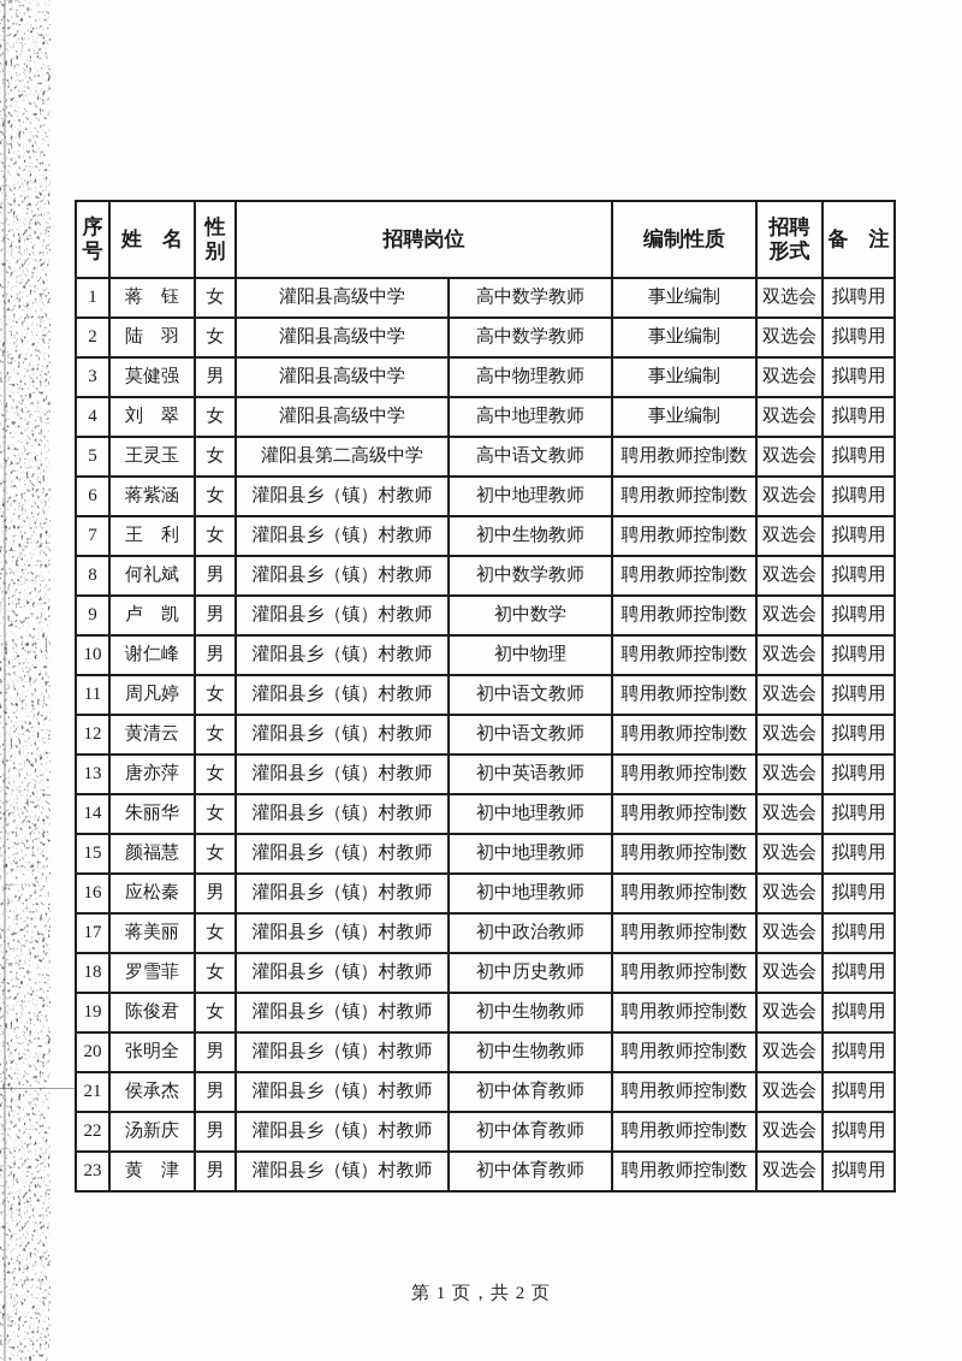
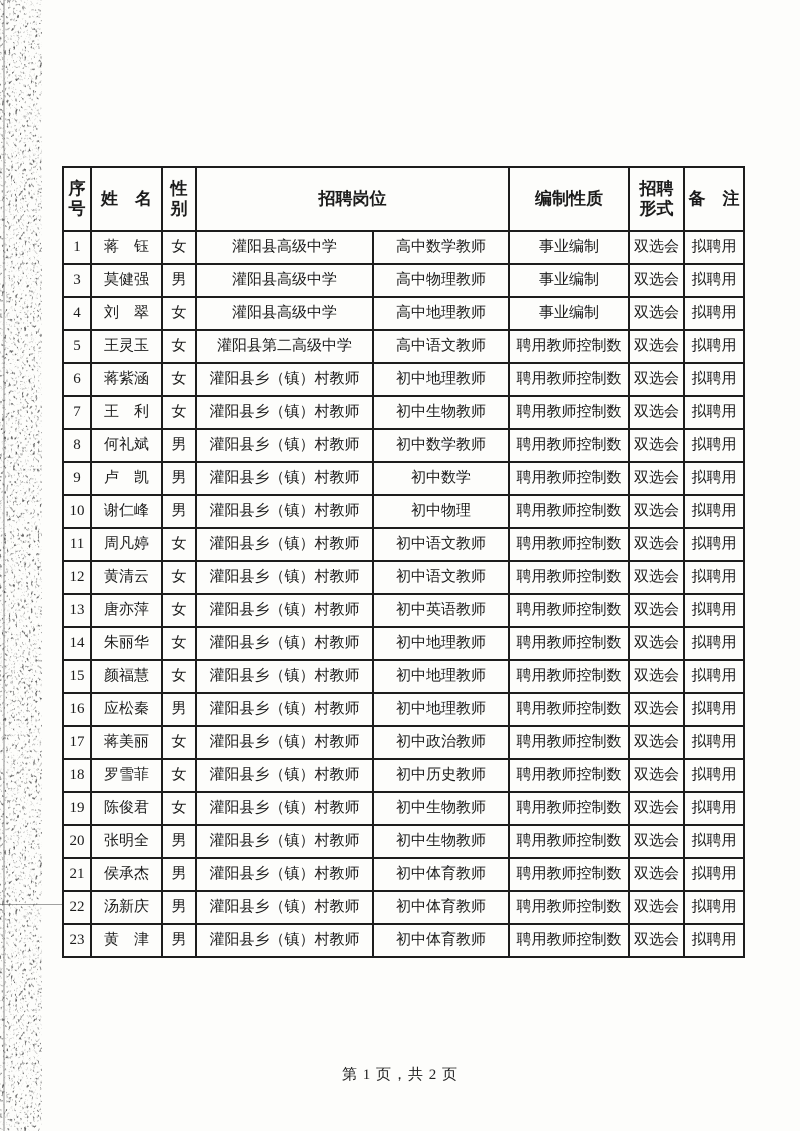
  序 号	姓 名	性 别	招聘岗位	编制性质	招聘 形式	备 注
  1	蒋 钰	女	灌阳县高级中学	高中数学教师	事业编制	双选会	拟聘用
- 2	陆 羽	女	灌阳县高级中学	高中数学教师	事业编制	双选会	拟聘用
  3	莫健强	男	灌阳县高级中学	高中物理教师	事业编制	双选会	拟聘用
  4	刘 翠	女	灌阳县高级中学	高中地理教师	事业编制	双选会	拟聘用
  5	王灵玉	女	灌阳县第二高级中学	高中语文教师	聘用教师控制数	双选会	拟聘用
  6	蒋紫涵	女	灌阳县乡（镇）村教师	初中地理教师	聘用教师控制数	双选会	拟聘用
  7	王 利	女	灌阳县乡（镇）村教师	初中生物教师	聘用教师控制数	双选会	拟聘用
  8	何礼斌	男	灌阳县乡（镇）村教师	初中数学教师	聘用教师控制数	双选会	拟聘用
  9	卢 凯	男	灌阳县乡（镇）村教师	初中数学	聘用教师控制数	双选会	拟聘用
  10	谢仁峰	男	灌阳县乡（镇）村教师	初中物理	聘用教师控制数	双选会	拟聘用
  11	周凡婷	女	灌阳县乡（镇）村教师	初中语文教师	聘用教师控制数	双选会	拟聘用
  12	黄清云	女	灌阳县乡（镇）村教师	初中语文教师	聘用教师控制数	双选会	拟聘用
  13	唐亦萍	女	灌阳县乡（镇）村教师	初中英语教师	聘用教师控制数	双选会	拟聘用
  14	朱丽华	女	灌阳县乡（镇）村教师	初中地理教师	聘用教师控制数	双选会	拟聘用
  15	颜福慧	女	灌阳县乡（镇）村教师	初中地理教师	聘用教师控制数	双选会	拟聘用
  16	应松秦	男	灌阳县乡（镇）村教师	初中地理教师	聘用教师控制数	双选会	拟聘用
  17	蒋美丽	女	灌阳县乡（镇）村教师	初中政治教师	聘用教师控制数	双选会	拟聘用
  18	罗雪菲	女	灌阳县乡（镇）村教师	初中历史教师	聘用教师控制数	双选会	拟聘用
  19	陈俊君	女	灌阳县乡（镇）村教师	初中生物教师	聘用教师控制数	双选会	拟聘用
  20	张明全	男	灌阳县乡（镇）村教师	初中生物教师	聘用教师控制数	双选会	拟聘用
  21	侯承杰	男	灌阳县乡（镇）村教师	初中体育教师	聘用教师控制数	双选会	拟聘用
  22	汤新庆	男	灌阳县乡（镇）村教师	初中体育教师	聘用教师控制数	双选会	拟聘用
  23	黄 津	男	灌阳县乡（镇）村教师	初中体育教师	聘用教师控制数	双选会	拟聘用
  第 1 页，共 2 页
